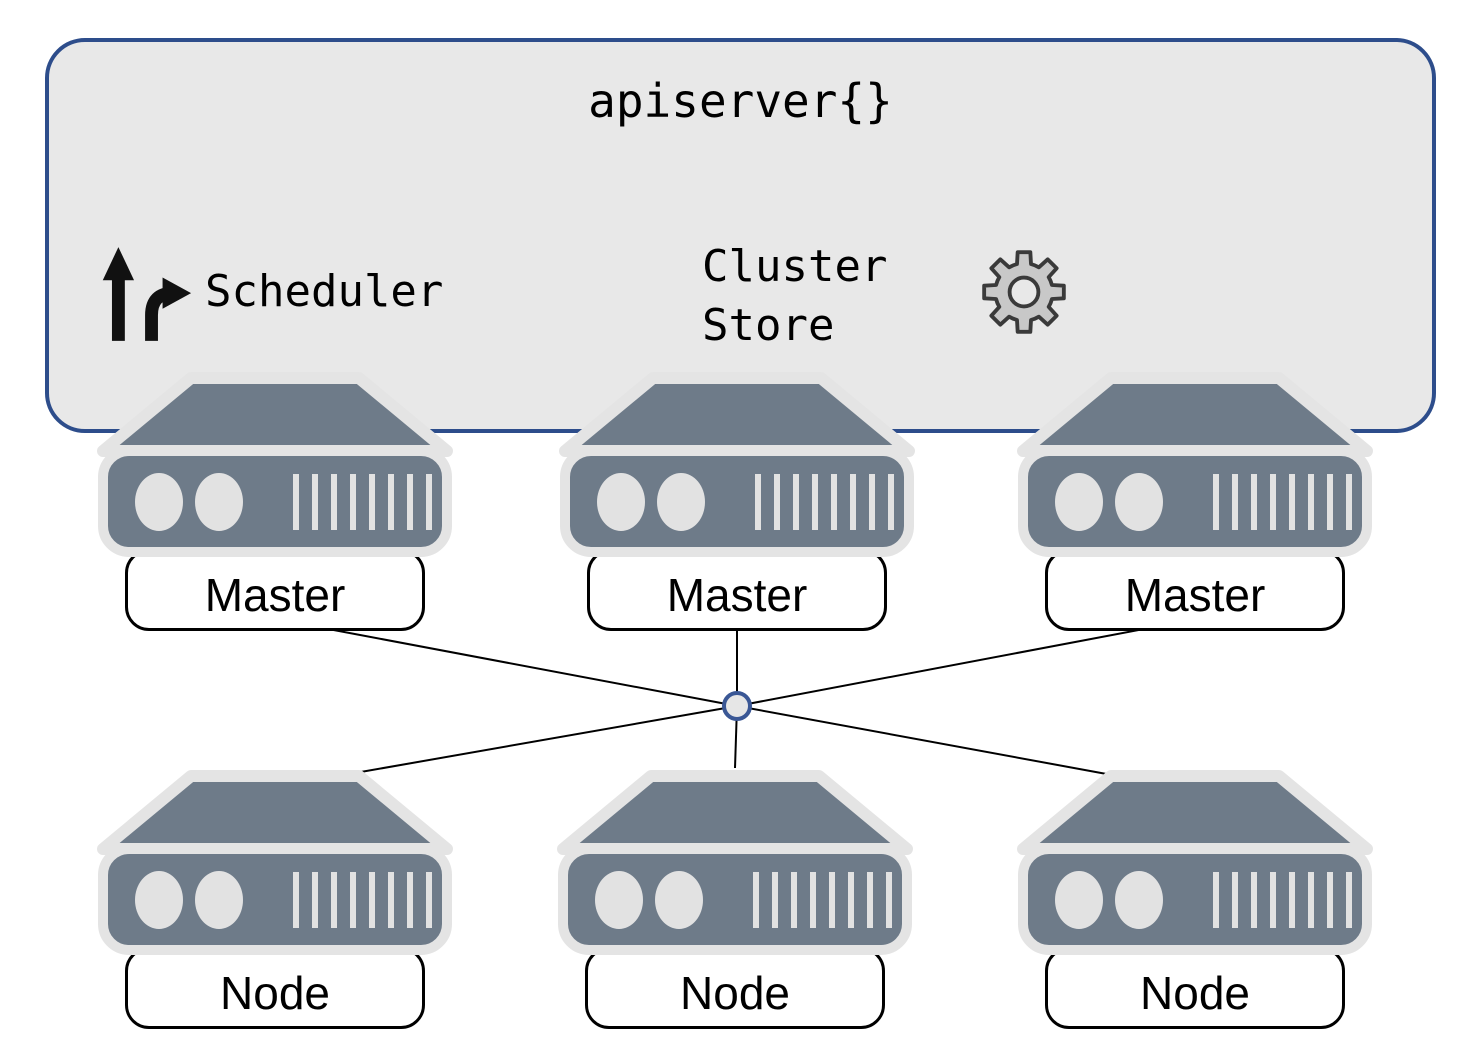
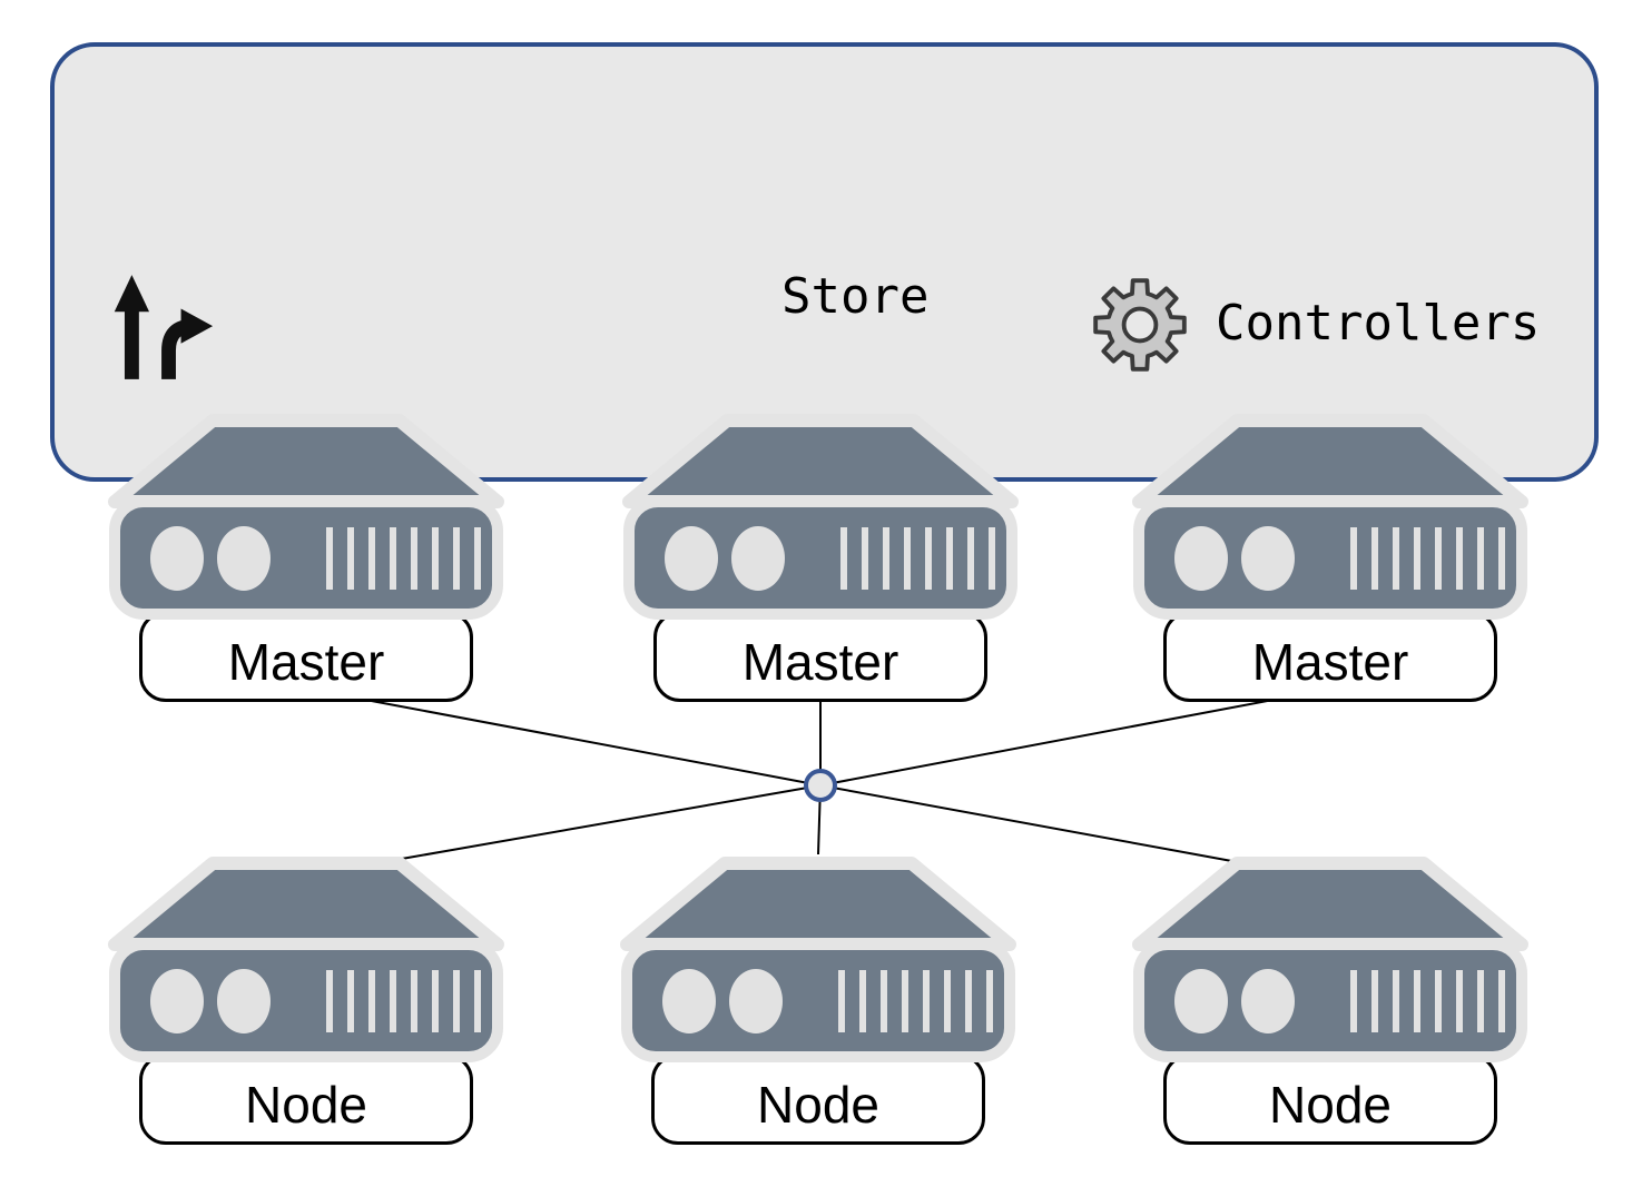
- apiserver{}
- Scheduler
- Cluster
  Store
+ Controllers
  Master
  Master
  Master
  Node
  Node
  Node
